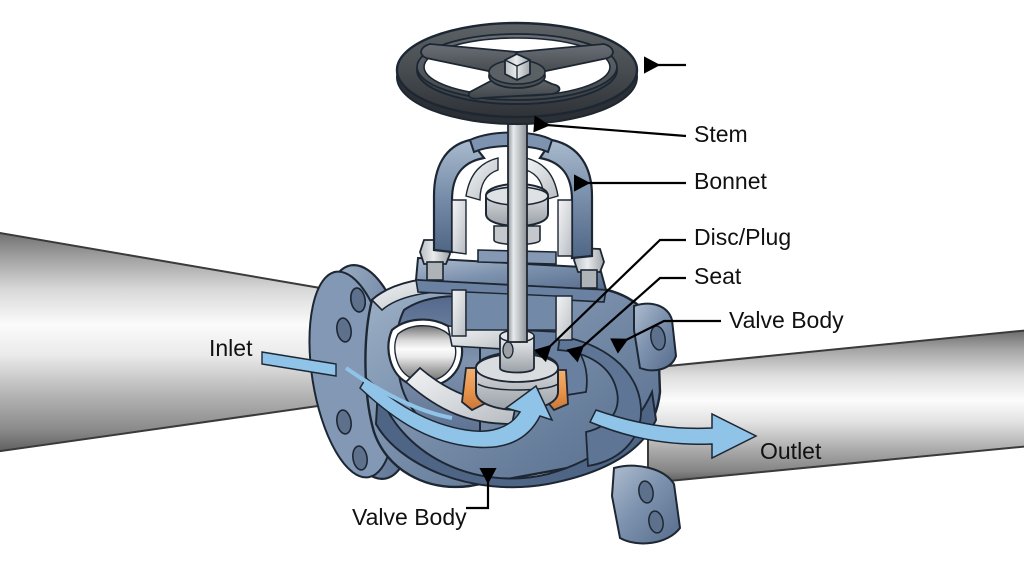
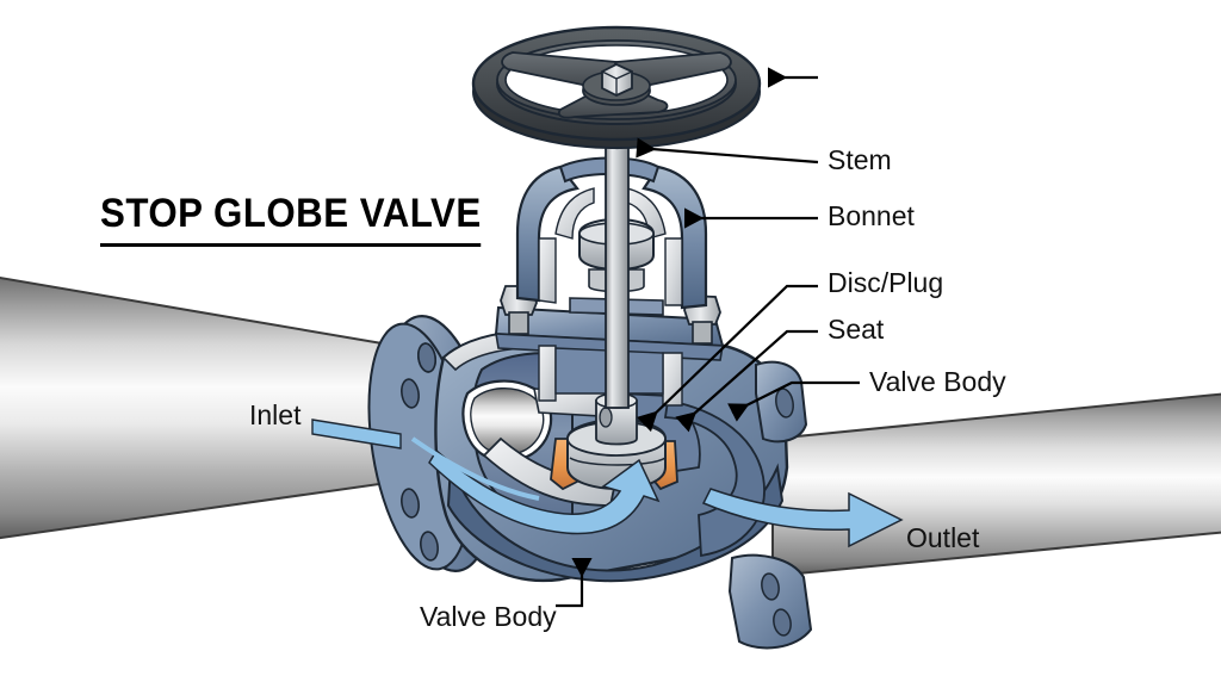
+ STOP GLOBE VALVE
  Stem
  Bonnet
  Disc/Plug
  Seat
  Valve Body
  Valve Body
  Inlet
  Outlet
